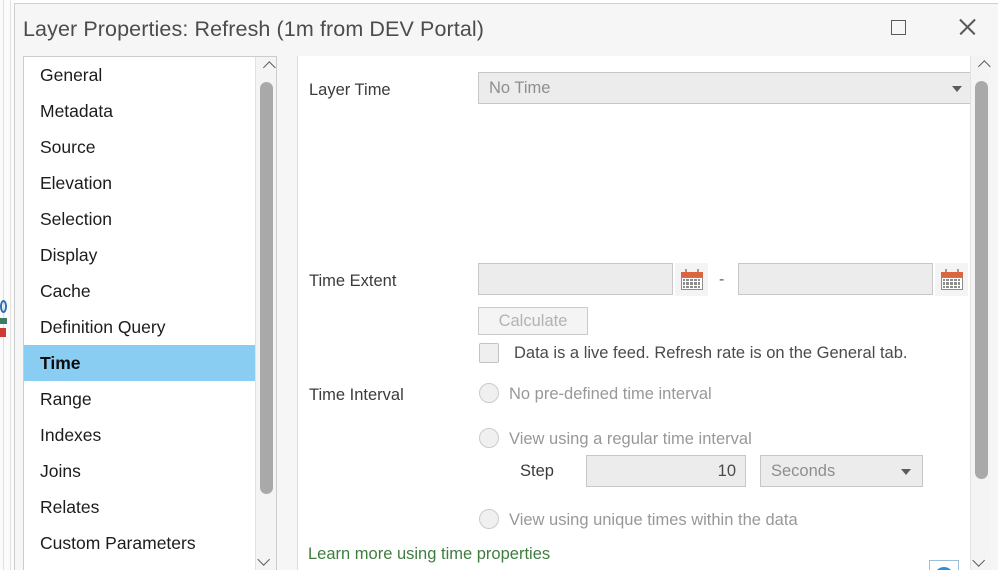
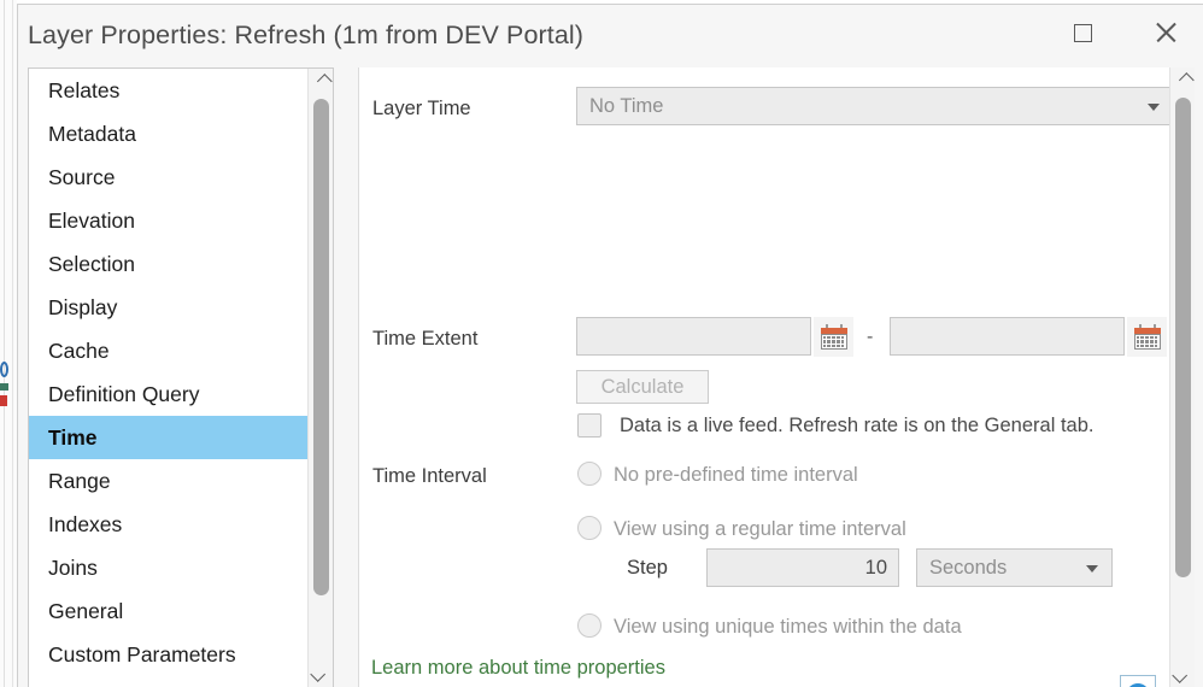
  Layer Properties: Refresh (1m from DEV Portal)
- General
+ Relates
  Metadata
  Source
  Elevation
  Selection
  Display
  Cache
  Definition Query
  Time
  Range
  Indexes
  Joins
- Relates
+ General
  Custom Parameters
  Layer Time
  No Time
  Time Extent
  -
  Calculate
  Data is a live feed. Refresh rate is on the General tab.
  Time Interval
  No pre-defined time interval
  View using a regular time interval
  Step
  10
  Seconds
  View using unique times within the data
- Learn more using time properties
+ Learn more about time properties
